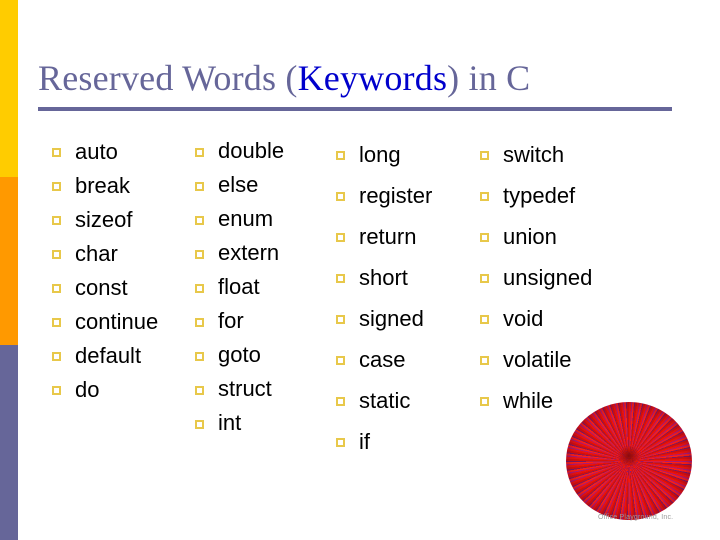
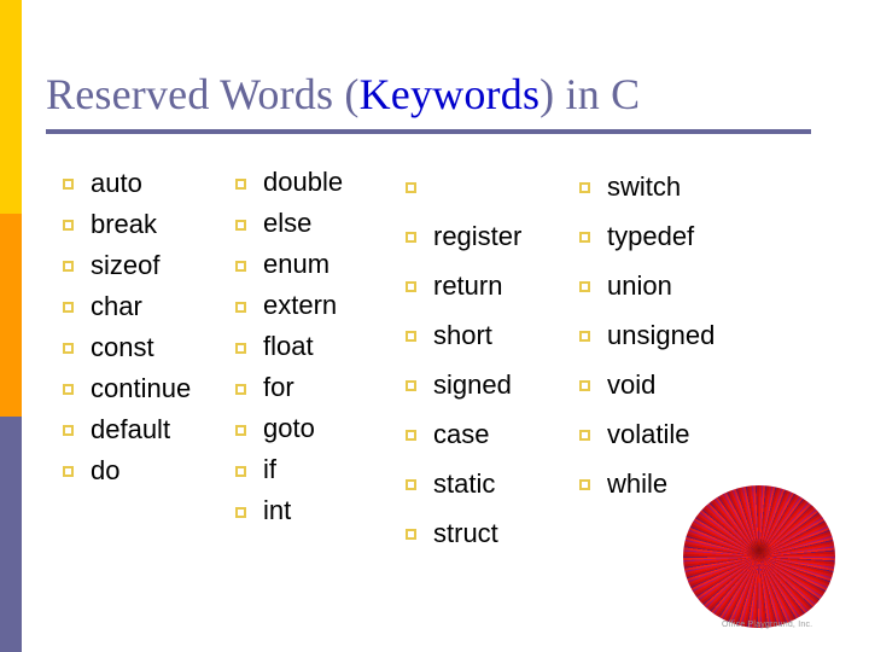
  Reserved Words (Keywords) in C
  auto
  break
  sizeof
  char
  const
  continue
  default
  do
  double
  else
  enum
  extern
  float
  for
  goto
- struct
+ if
  int
- long
  register
  return
  short
  signed
  case
  static
- if
+ struct
  switch
  typedef
  union
  unsigned
  void
  volatile
  while
